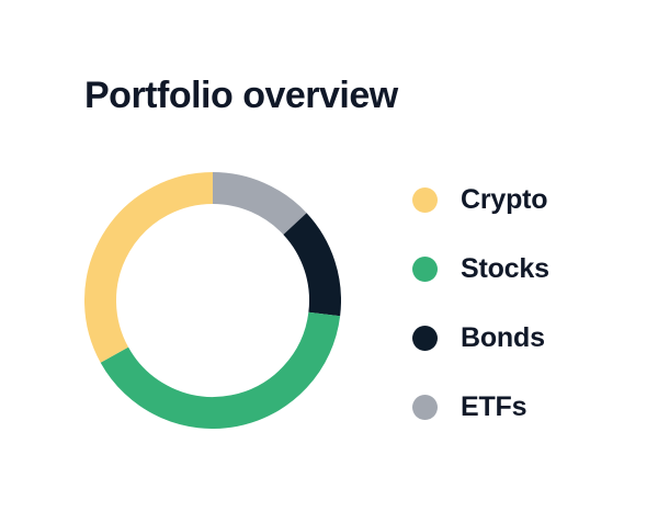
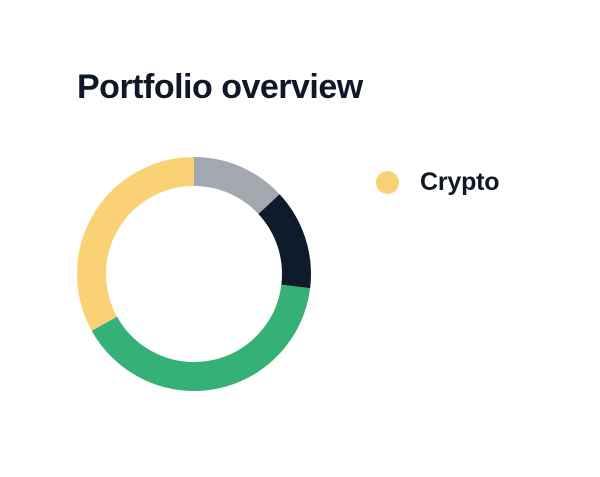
  Portfolio overview
  Crypto
- Stocks
- Bonds
- ETFs
